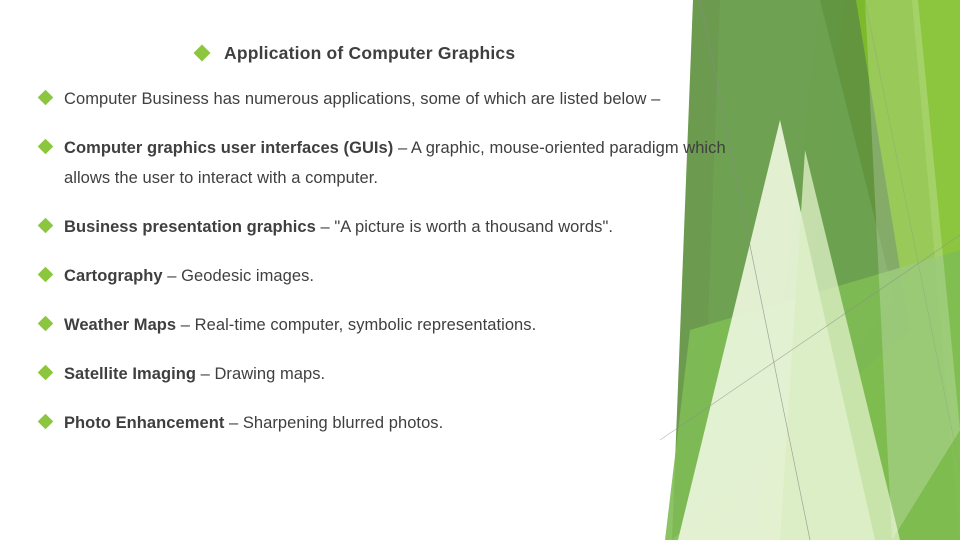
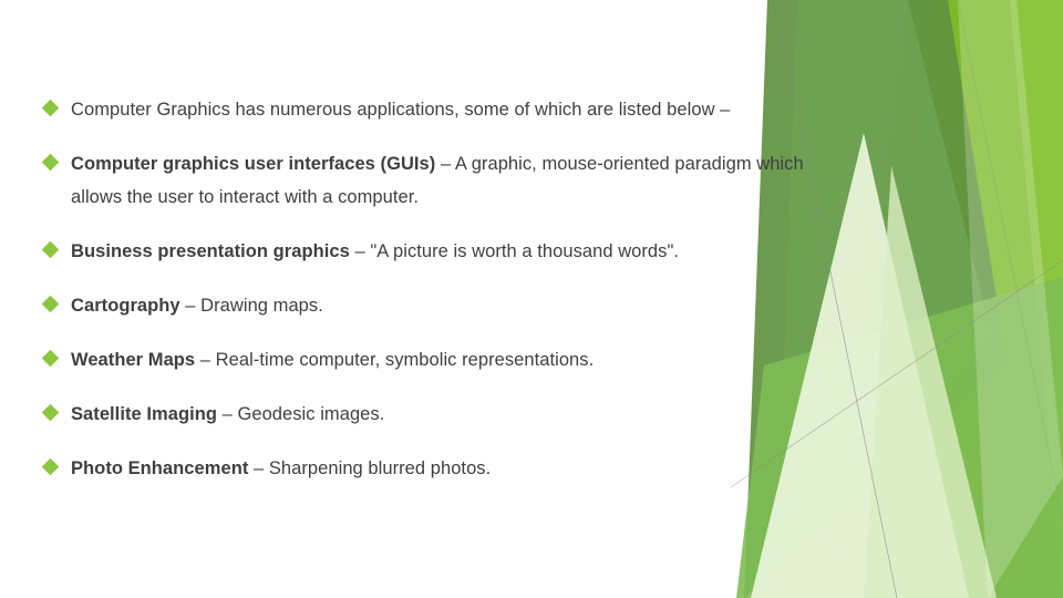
- Application of Computer Graphics
- Computer Business has numerous applications, some of which are listed below –
+ Computer Graphics has numerous applications, some of which are listed below –
  Computer graphics user interfaces (GUIs) – A graphic, mouse-oriented paradigm which allows the user to interact with a computer.
  Business presentation graphics – "A picture is worth a thousand words".
- Cartography – Geodesic images.
+ Cartography – Drawing maps.
  Weather Maps – Real-time computer, symbolic representations.
- Satellite Imaging – Drawing maps.
+ Satellite Imaging – Geodesic images.
  Photo Enhancement – Sharpening blurred photos.
